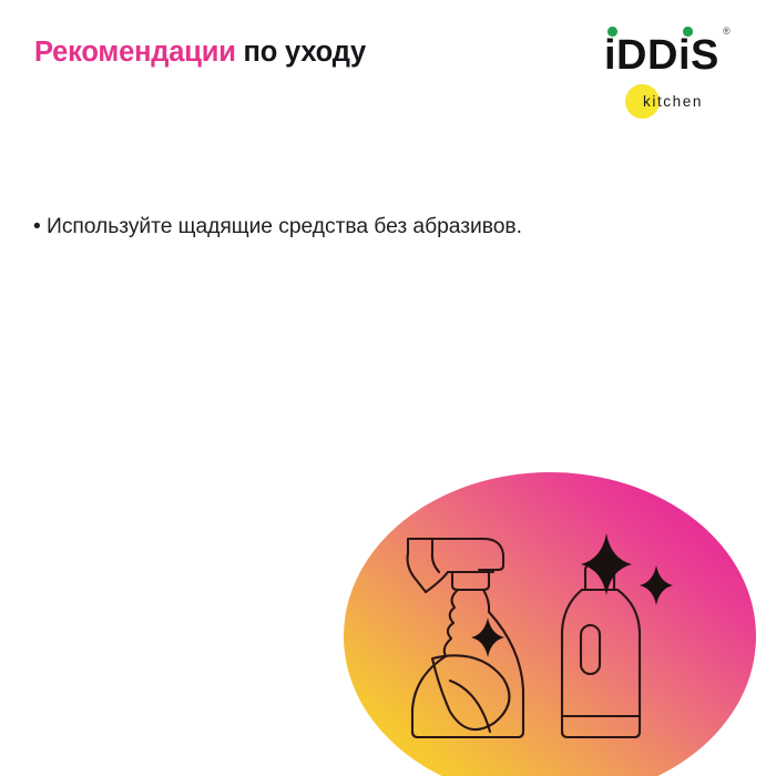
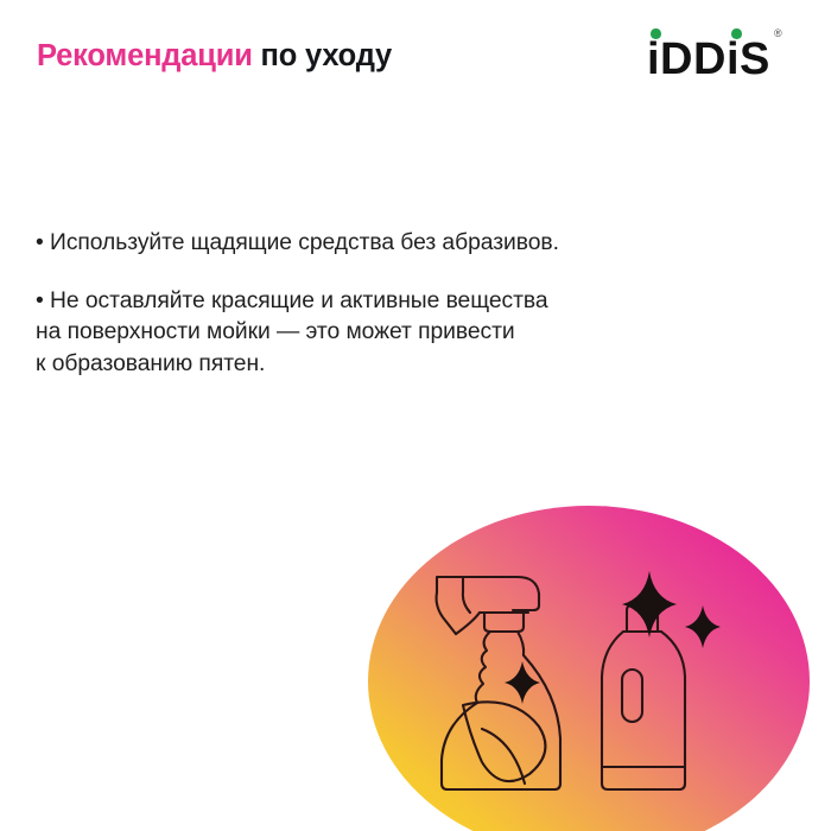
  Рекомендации по уходу
  iDDiS
  ®
- kitchen
  • Используйте щадящие средства без абразивов.
+ • Не оставляйте красящие и активные вещества
+ на поверхности мойки — это может привести
+ к образованию пятен.
